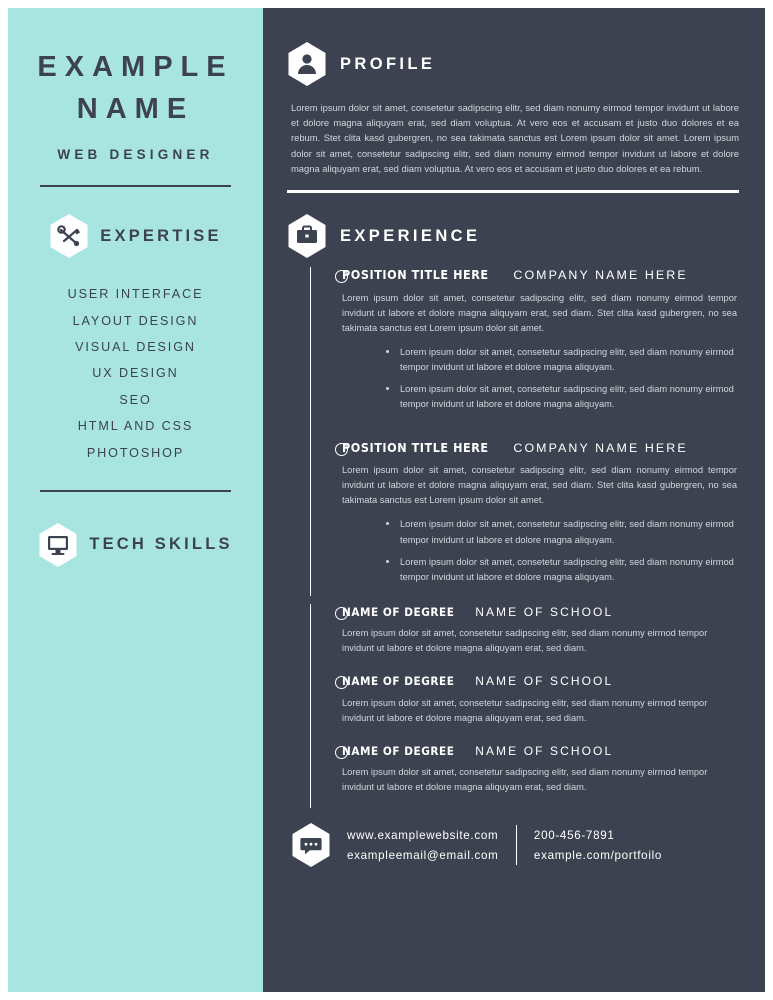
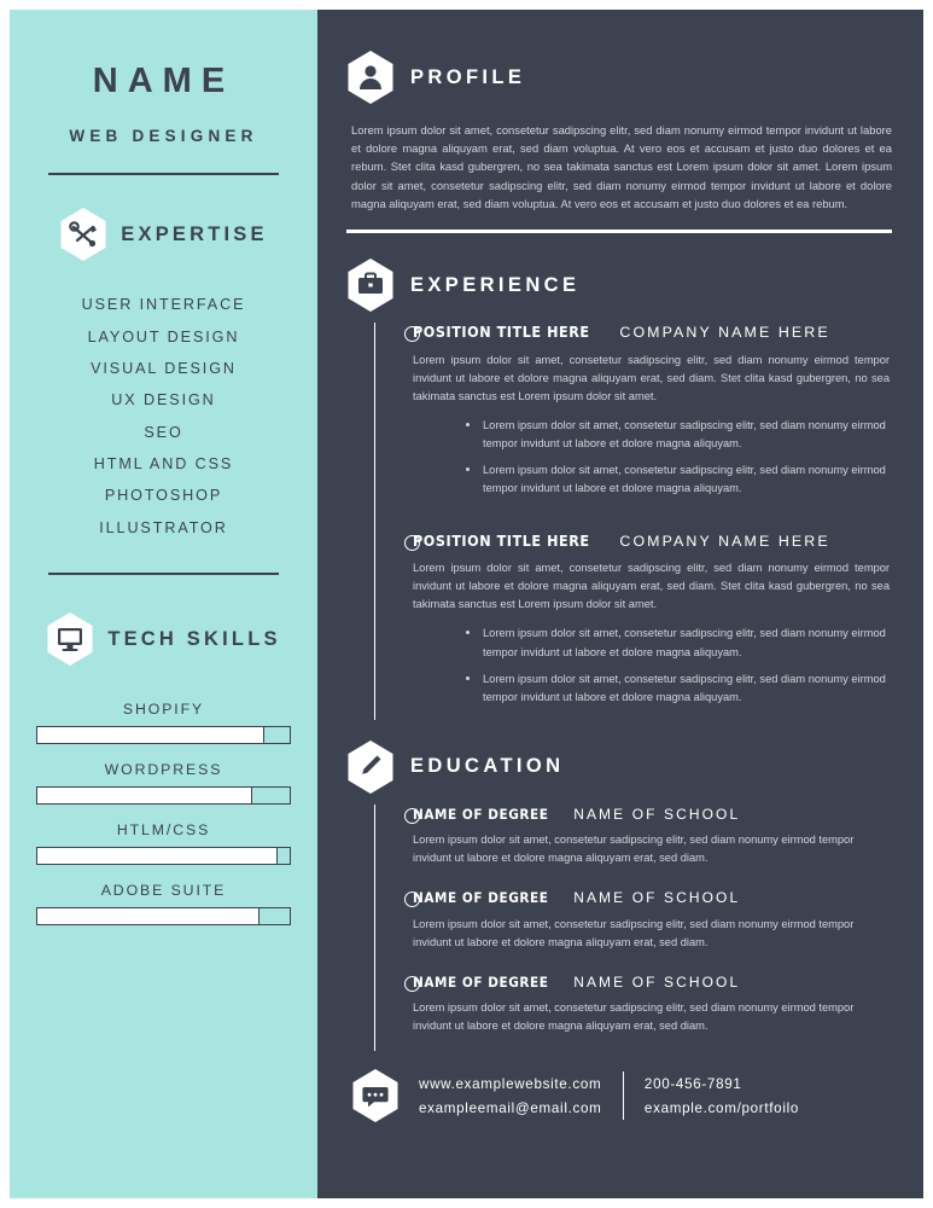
- EXAMPLE
  NAME
  WEB DESIGNER
  EXPERTISE
  USER INTERFACE
  LAYOUT DESIGN
  VISUAL DESIGN
  UX DESIGN
  SEO
  HTML AND CSS
  PHOTOSHOP
+ ILLUSTRATOR
  TECH SKILLS
+ SHOPIFY
+ WORDPRESS
+ HTLM/CSS
+ ADOBE SUITE
  PROFILE
  Lorem ipsum dolor sit amet, consetetur sadipscing elitr, sed diam nonumy eirmod tempor invidunt ut labore et dolore magna aliquyam erat, sed diam voluptua. At vero eos et accusam et justo duo dolores et ea rebum. Stet clita kasd gubergren, no sea takimata sanctus est Lorem ipsum dolor sit amet. Lorem ipsum dolor sit amet, consetetur sadipscing elitr, sed diam nonumy eirmod tempor invidunt ut labore et dolore magna aliquyam erat, sed diam voluptua. At vero eos et accusam et justo duo dolores et ea rebum.
  EXPERIENCE
  POSITION TITLE HERE
  COMPANY NAME HERE
  Lorem ipsum dolor sit amet, consetetur sadipscing elitr, sed diam nonumy eirmod tempor invidunt ut labore et dolore magna aliquyam erat, sed diam. Stet clita kasd gubergren, no sea takimata sanctus est Lorem ipsum dolor sit amet.
  Lorem ipsum dolor sit amet, consetetur sadipscing elitr, sed diam nonumy eirmod tempor invidunt ut labore et dolore magna aliquyam.
  Lorem ipsum dolor sit amet, consetetur sadipscing elitr, sed diam nonumy eirmod tempor invidunt ut labore et dolore magna aliquyam.
  POSITION TITLE HERE
  COMPANY NAME HERE
  Lorem ipsum dolor sit amet, consetetur sadipscing elitr, sed diam nonumy eirmod tempor invidunt ut labore et dolore magna aliquyam erat, sed diam. Stet clita kasd gubergren, no sea takimata sanctus est Lorem ipsum dolor sit amet.
  Lorem ipsum dolor sit amet, consetetur sadipscing elitr, sed diam nonumy eirmod tempor invidunt ut labore et dolore magna aliquyam.
  Lorem ipsum dolor sit amet, consetetur sadipscing elitr, sed diam nonumy eirmod tempor invidunt ut labore et dolore magna aliquyam.
+ EDUCATION
  NAME OF DEGREE
  NAME OF SCHOOL
  Lorem ipsum dolor sit amet, consetetur sadipscing elitr, sed diam nonumy eirmod tempor invidunt ut labore et dolore magna aliquyam erat, sed diam.
  NAME OF DEGREE
  NAME OF SCHOOL
  Lorem ipsum dolor sit amet, consetetur sadipscing elitr, sed diam nonumy eirmod tempor invidunt ut labore et dolore magna aliquyam erat, sed diam.
  NAME OF DEGREE
  NAME OF SCHOOL
  Lorem ipsum dolor sit amet, consetetur sadipscing elitr, sed diam nonumy eirmod tempor invidunt ut labore et dolore magna aliquyam erat, sed diam.
  www.examplewebsite.com
  exampleemail@email.com
  200-456-7891
  example.com/portfoilo
